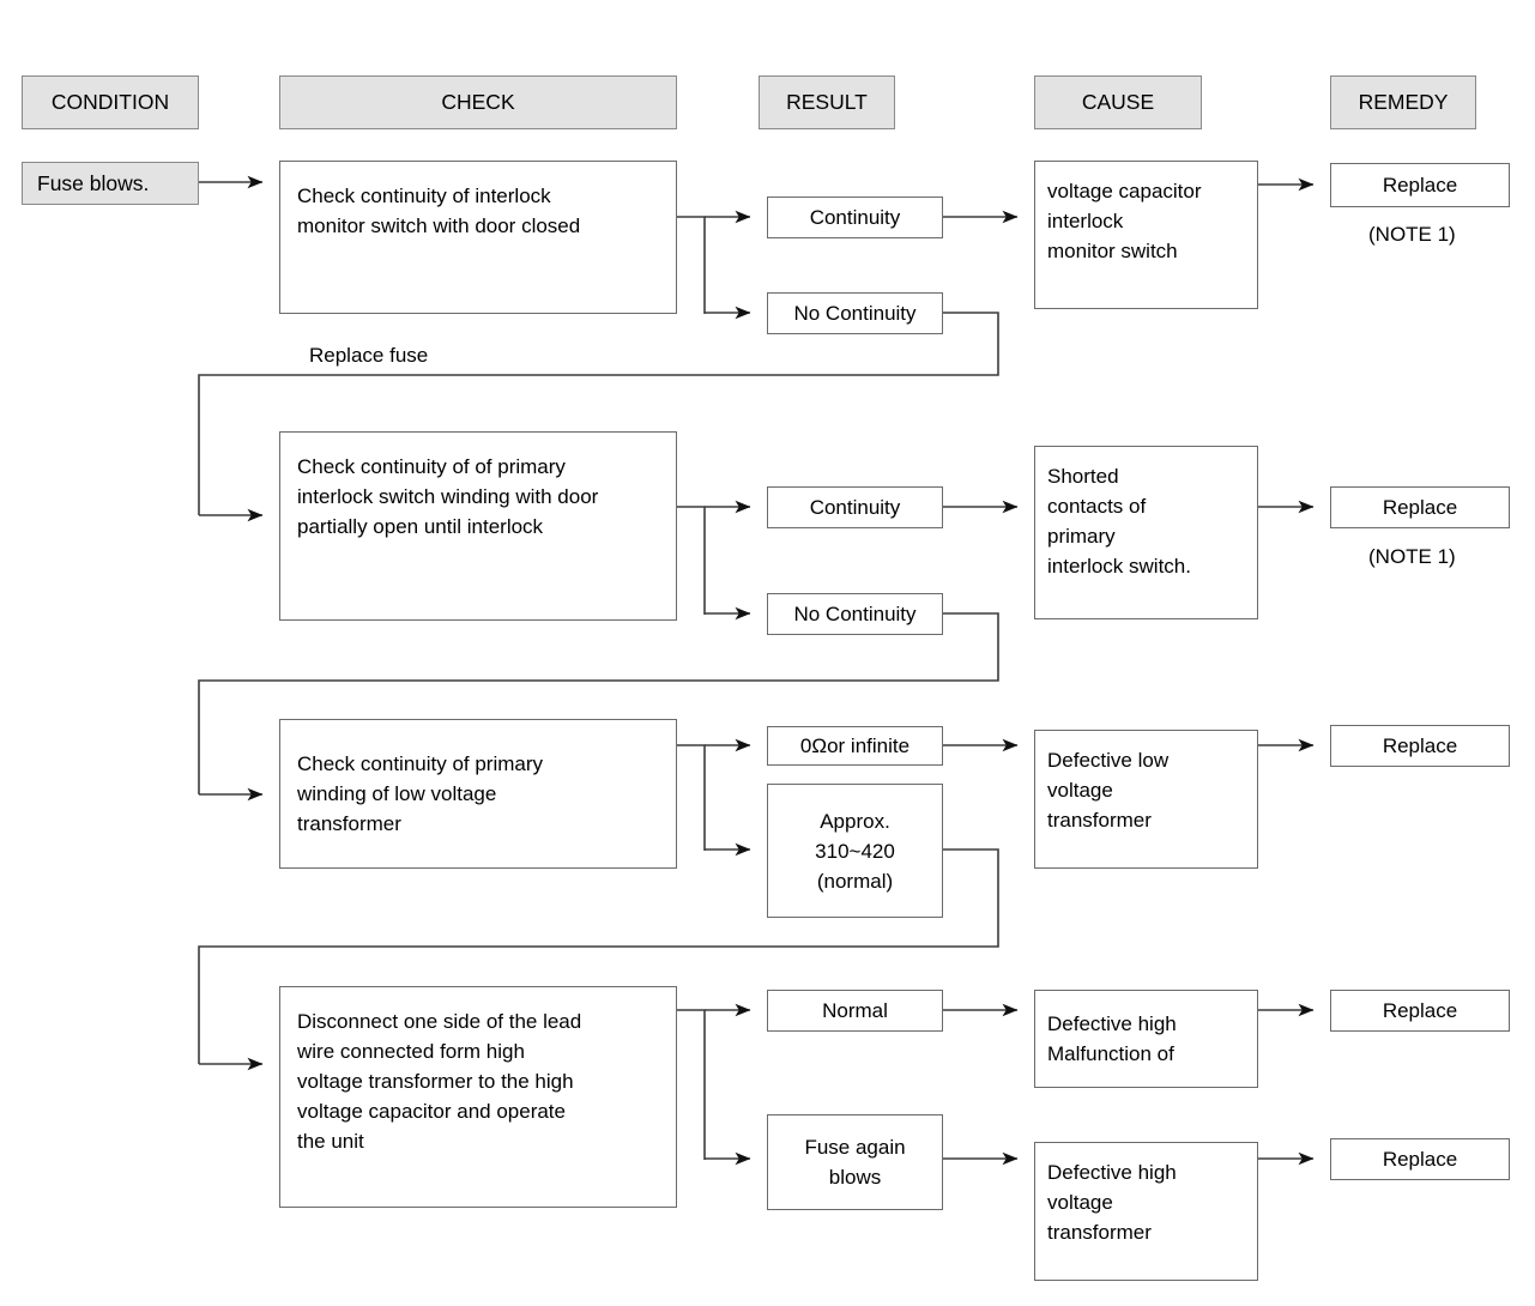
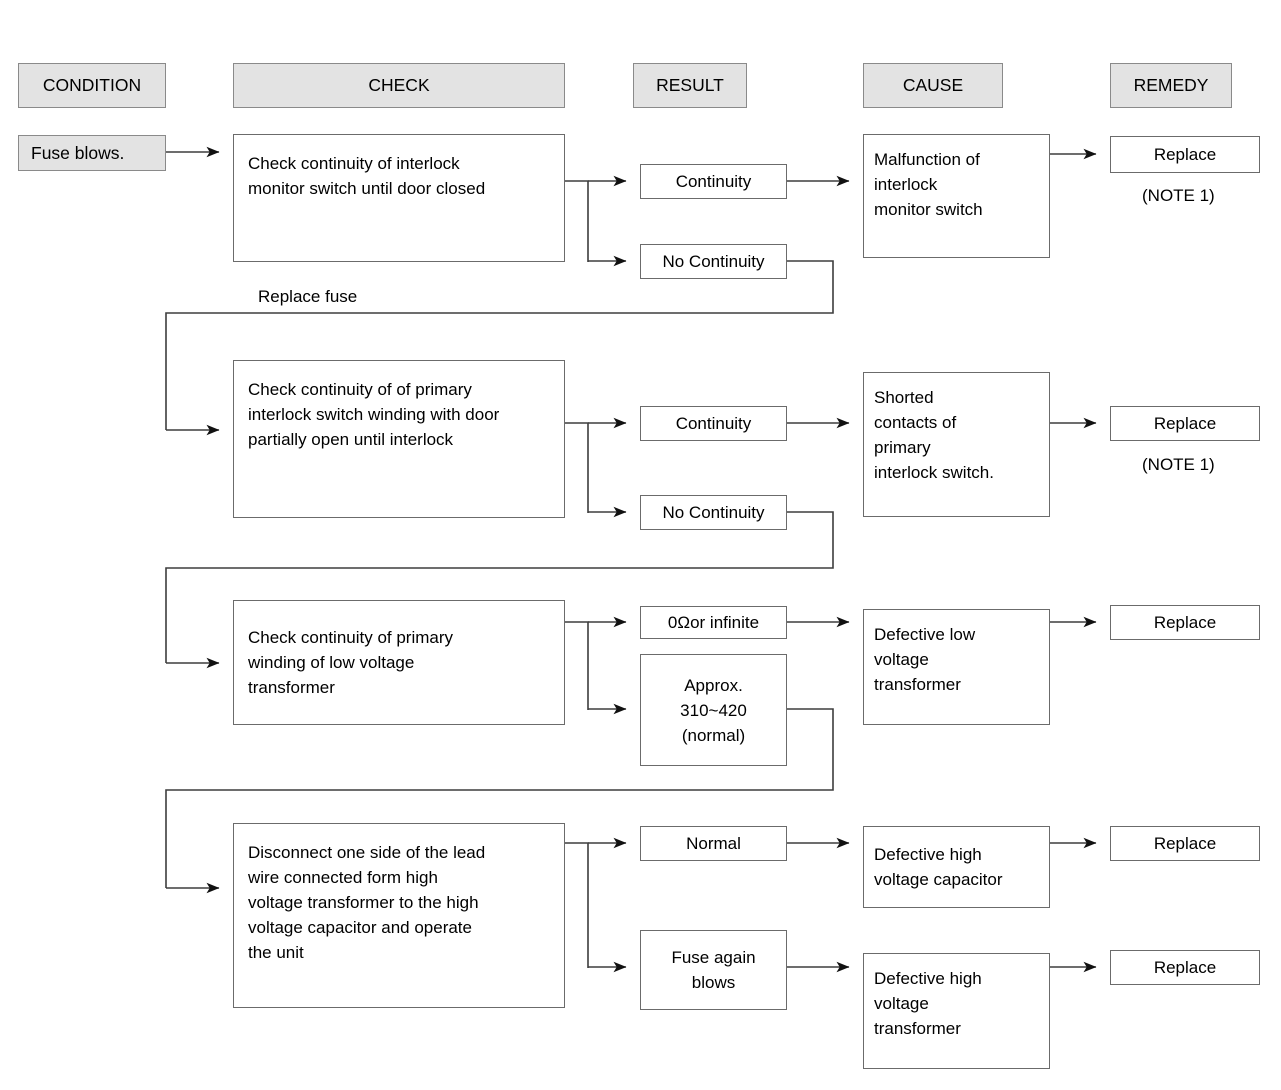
  CONDITION
  CHECK
  RESULT
  CAUSE
  REMEDY
  Fuse blows.
  Replace fuse
  Check continuity of interlock
- monitor switch with door closed
+ monitor switch until door closed
  Continuity
  No Continuity
- voltage capacitor
+ Malfunction of
  interlock
  monitor switch
  Replace
  (NOTE 1)
  Check continuity of of primary
  interlock switch winding with door
  partially open until interlock
  Continuity
  No Continuity
  Shorted
  contacts of
  primary
  interlock switch.
  Replace
  (NOTE 1)
  Check continuity of primary
  winding of low voltage
  transformer
  0Ωor infinite
  Approx.
  310~420
  (normal)
  Defective low
  voltage
  transformer
  Replace
  Disconnect one side of the lead
  wire connected form high
  voltage transformer to the high
  voltage capacitor and operate
  the unit
  Normal
  Fuse again
  blows
  Defective high
- Malfunction of
+ voltage capacitor
  Defective high
  voltage
  transformer
  Replace
  Replace
